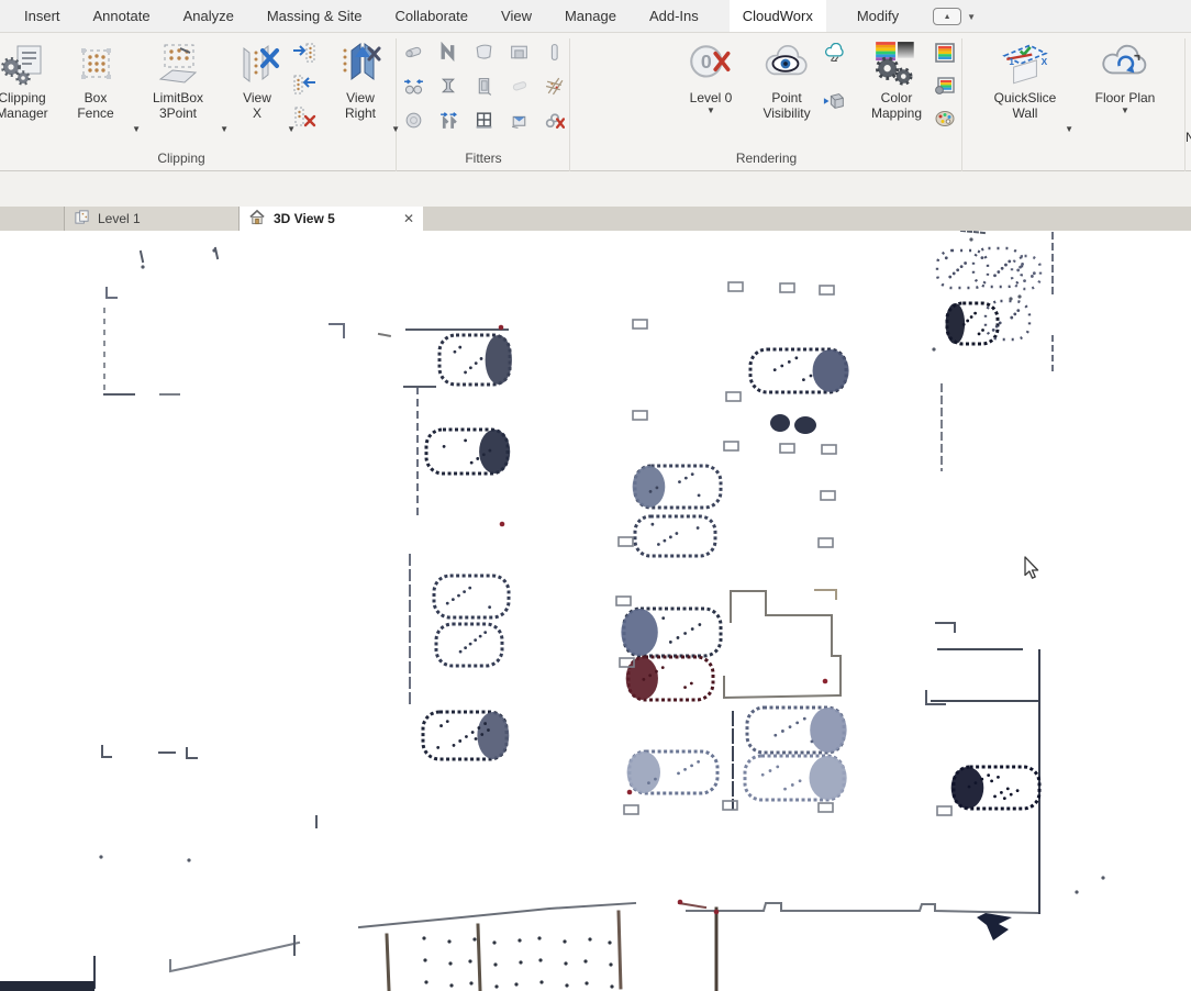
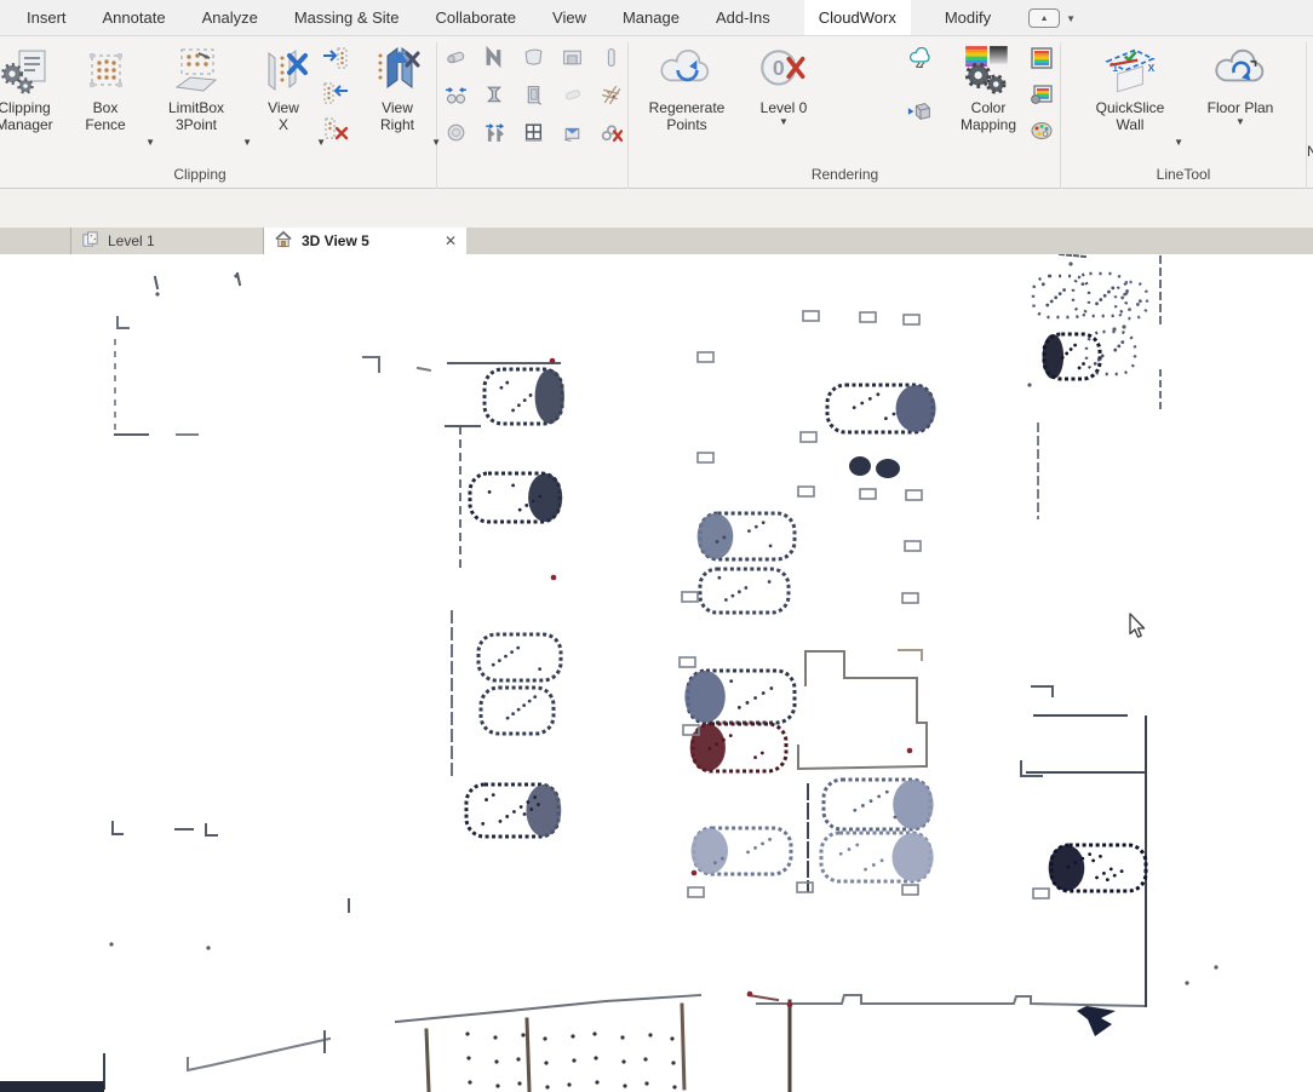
  Insert
  Annotate
  Analyze
  Massing & Site
  Collaborate
  View
  Manage
  Add-Ins
  CloudWorx
  Modify
  ▼
  Clipping
- Fitters
  Rendering
+ LineTool
  Clipping
  Manager
  Box
  Fence
  ▼
  LimitBox
  3Point
  ▼
  View
  X
  ▼
  View
  Right
  ▼
+ Regenerate
+ Points
  0
  Level 0
  ▼
- Point
- Visibility
  Color
  Mapping
  1
  X
  QuickSlice
  Wall
  ▼
  Floor Plan
  ▼
  N
  Level 1
  3D View 5
  ✕
